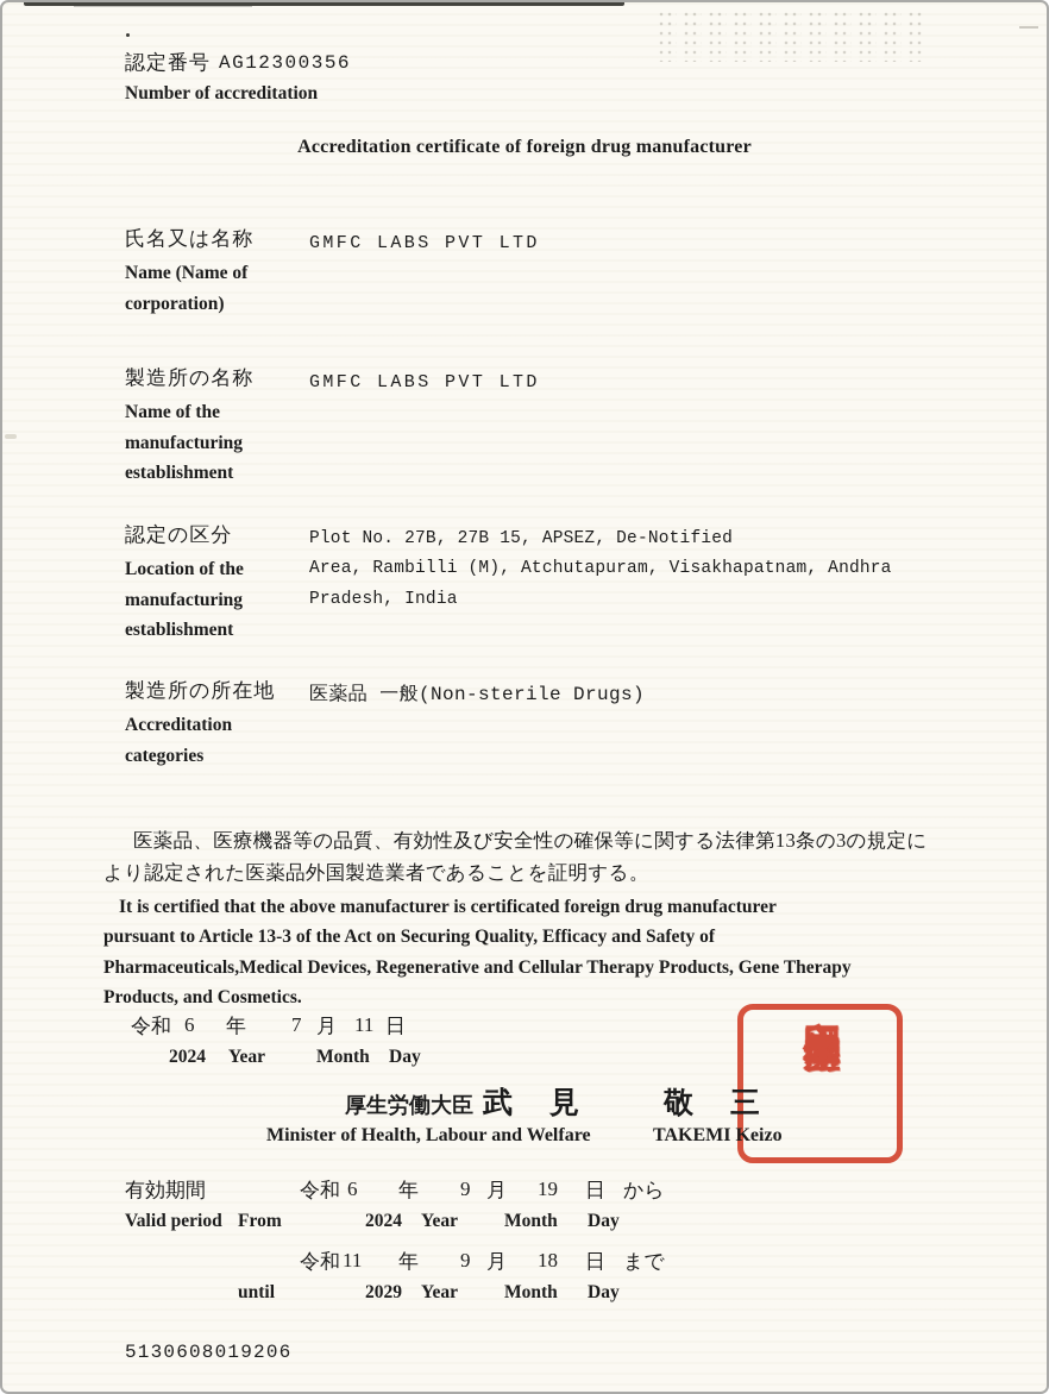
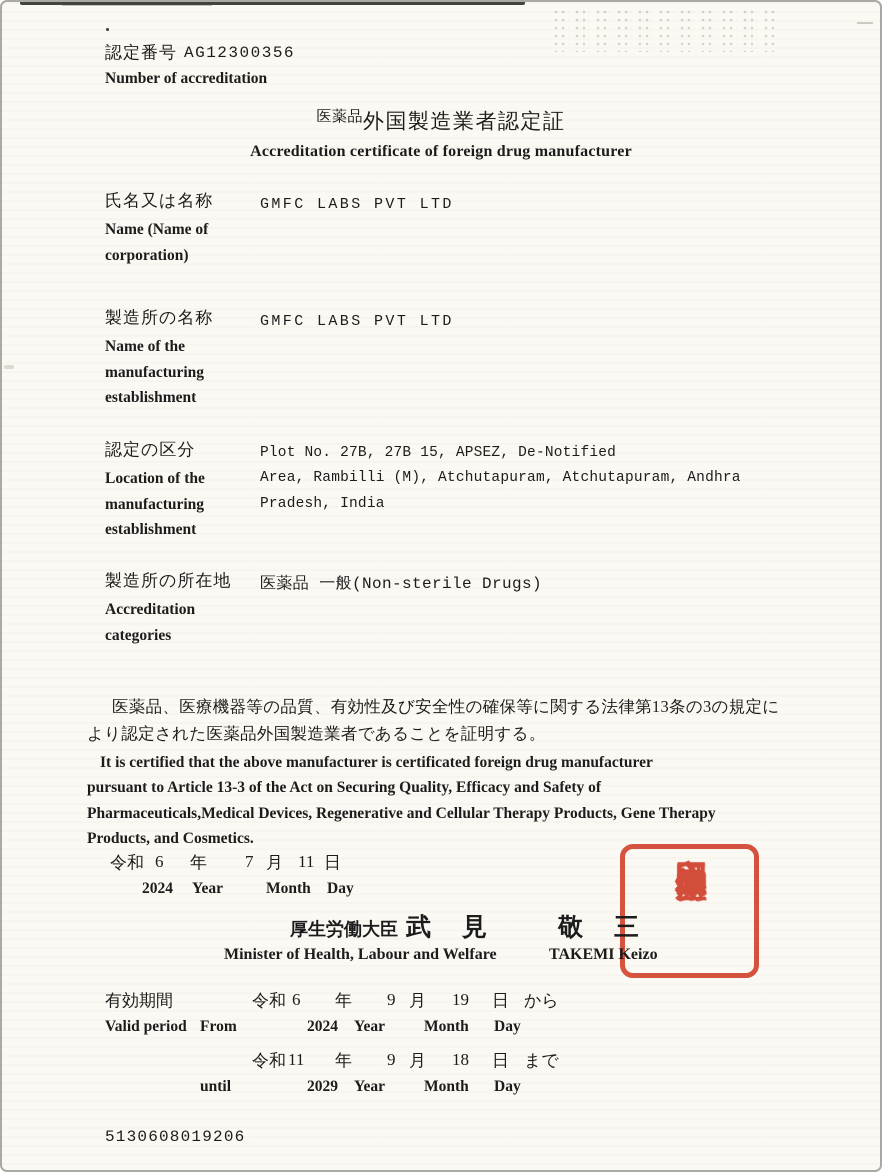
  認定番号
  AG12300356
  Number of accreditation
+ 医薬品外国製造業者認定証
  Accreditation certificate of foreign drug manufacturer
  氏名又は名称
  Name (Name of
  corporation)
  GMFC LABS PVT LTD
  製造所の名称
  Name of the
  manufacturing
  establishment
  GMFC LABS PVT LTD
  認定の区分
  Location of the
  manufacturing
  establishment
  Plot No. 27B, 27B 15, APSEZ, De-Notified
- Area, Rambilli (M), Atchutapuram, Visakhapatnam, Andhra
+ Area, Rambilli (M), Atchutapuram, Atchutapuram, Andhra
  Pradesh, India
  製造所の所在地
  Accreditation
  categories
  医薬品 一般(Non-sterile Drugs)
  医薬品、医療機器等の品質、有効性及び安全性の確保等に関する法律第13条の3の規定に
  より認定された医薬品外国製造業者であることを証明する。
  It is certified that the above manufacturer is certificated foreign drug manufacturer
  pursuant to Article 13-3 of the Act on Securing Quality, Efficacy and Safety of
  Pharmaceuticals,Medical Devices, Regenerative and Cellular Therapy Products, Gene Therapy
  Products, and Cosmetics.
  令和
  6
  年
  7
  月
  11
  日
  2024
  Year
  Month
  Day
  厚生労働大臣
  武 見
  敬 三
  Minister of Health, Labour and Welfare
  TAKEMI Keizo
  有効期間
  令和
  6
  年
  9
  月
  19
  日
  から
  Valid period
  From
  2024
  Year
  Month
  Day
  令和
  11
  年
  9
  月
  18
  日
  まで
  until
  2029
  Year
  Month
  Day
  5130608019206
